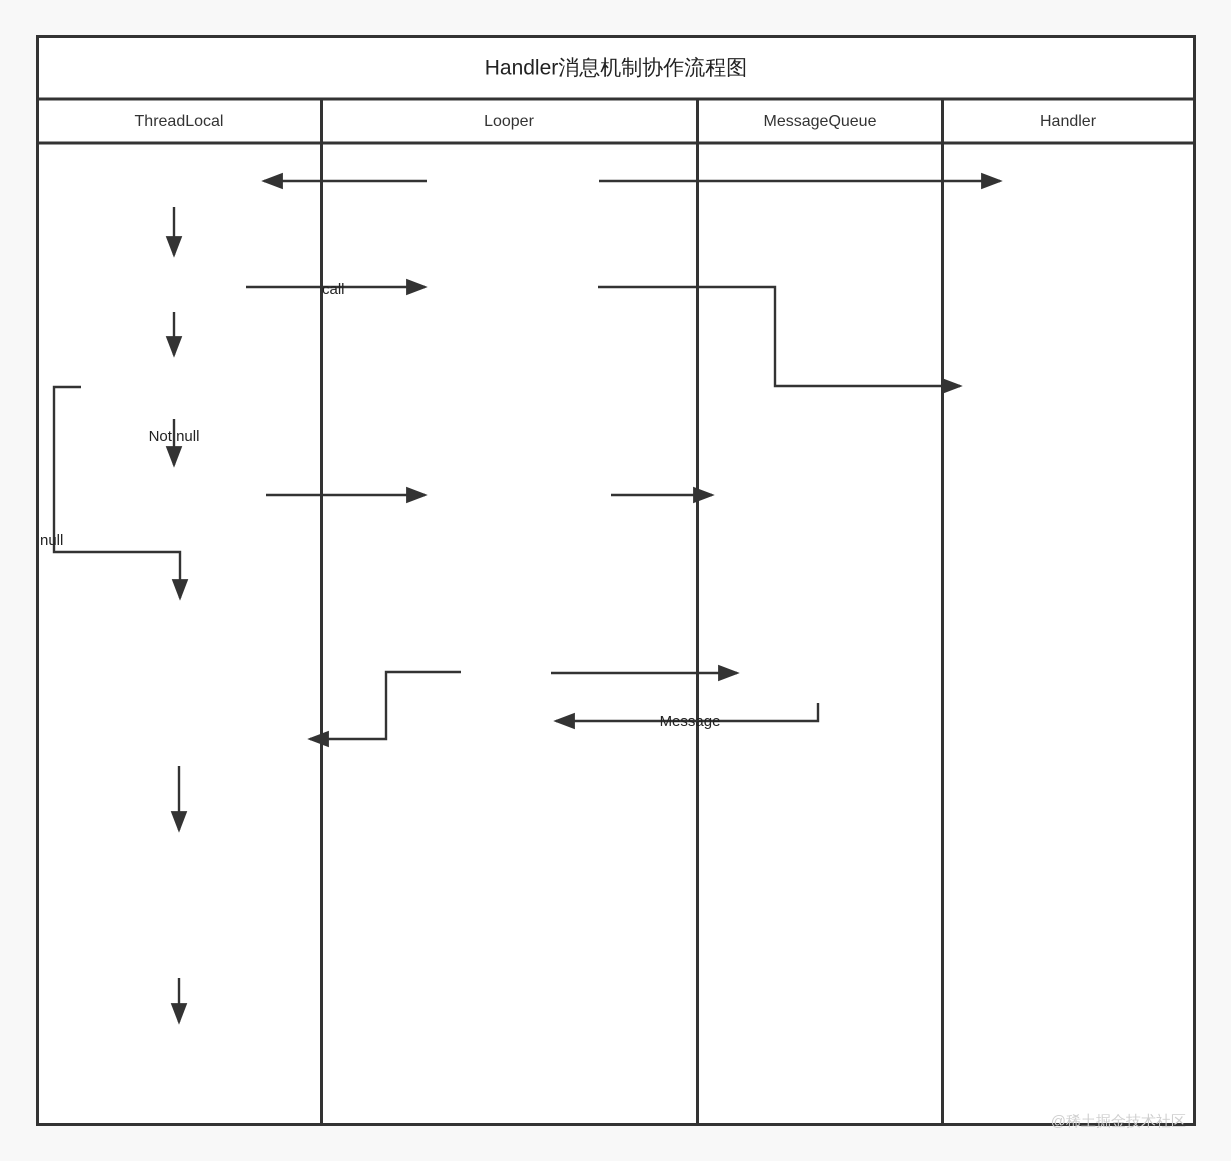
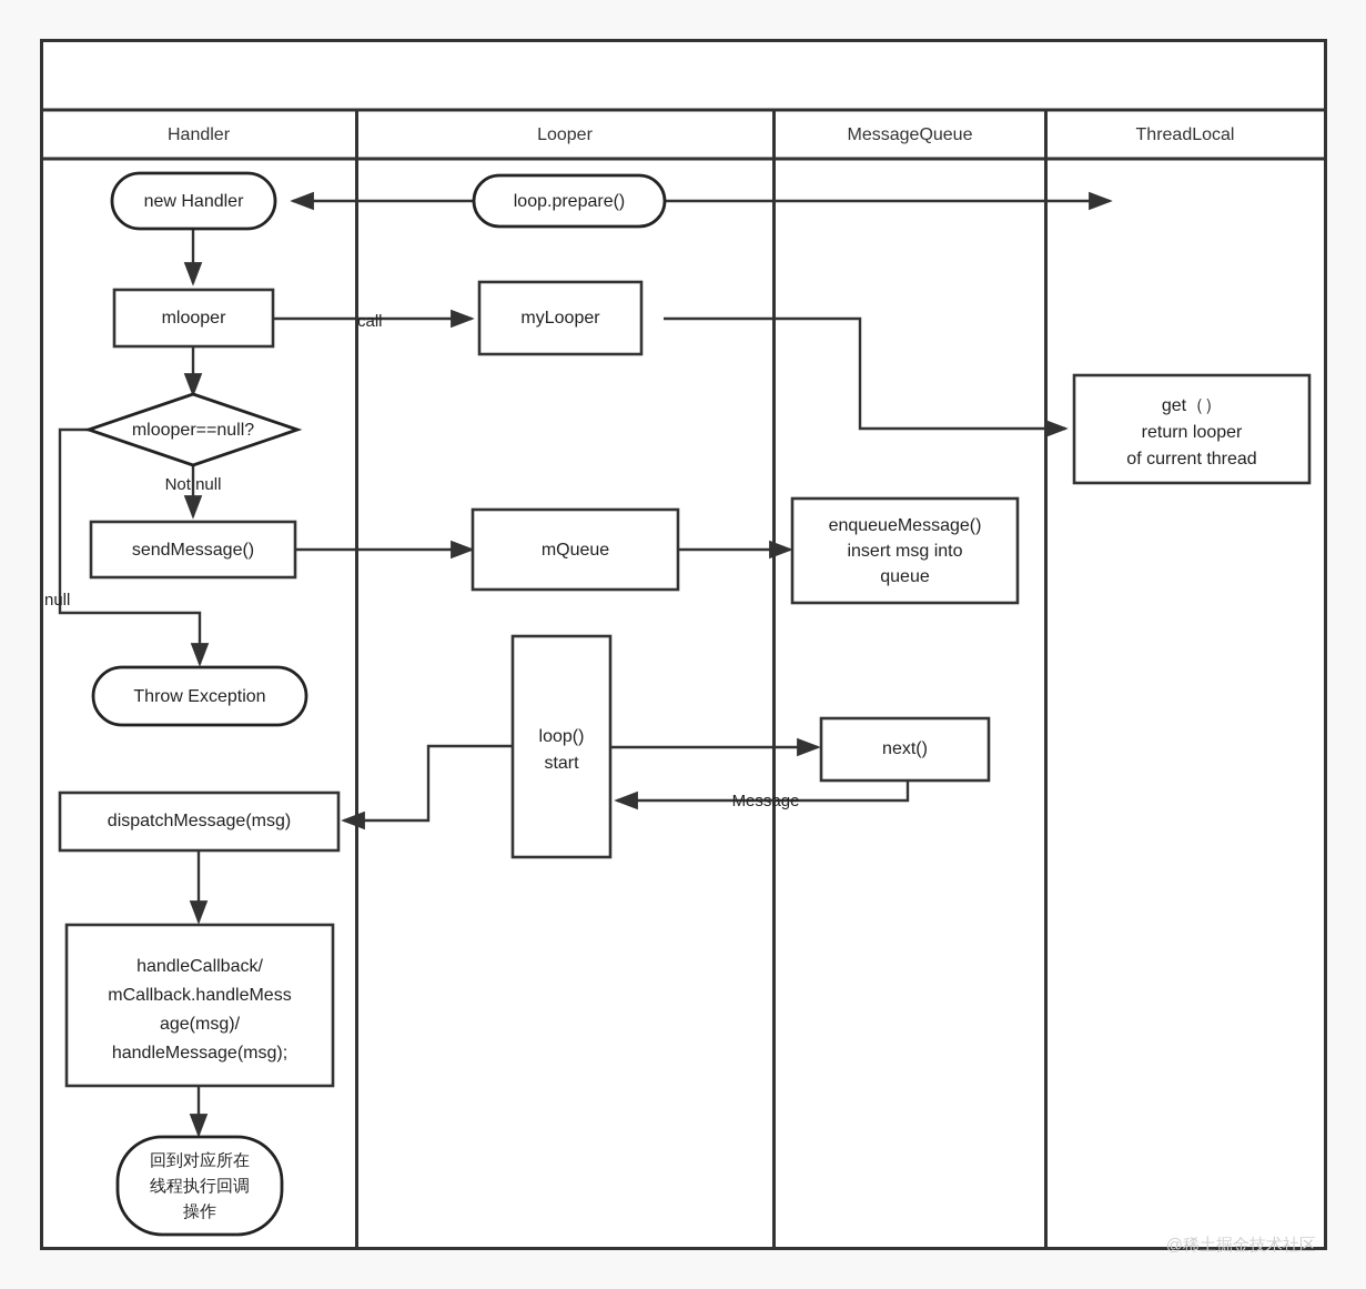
- Handler消息机制协作流程图
- ThreadLocal
+ Handler
  Looper
  MessageQueue
- Handler
+ ThreadLocal
  call
  Not null
  null
  Message
+ new Handler
+ loop.prepare()
+ mlooper
+ myLooper
+ get（）
+ return looper
+ of current thread
+ mlooper==null?
+ sendMessage()
+ mQueue
+ enqueueMessage()
+ insert msg into
+ queue
+ Throw Exception
+ loop()
+ start
+ next()
+ dispatchMessage(msg)
+ handleCallback/
+ mCallback.handleMess
+ age(msg)/
+ handleMessage(msg);
+ 回到对应所在
+ 线程执行回调
+ 操作
  @稀土掘金技术社区
